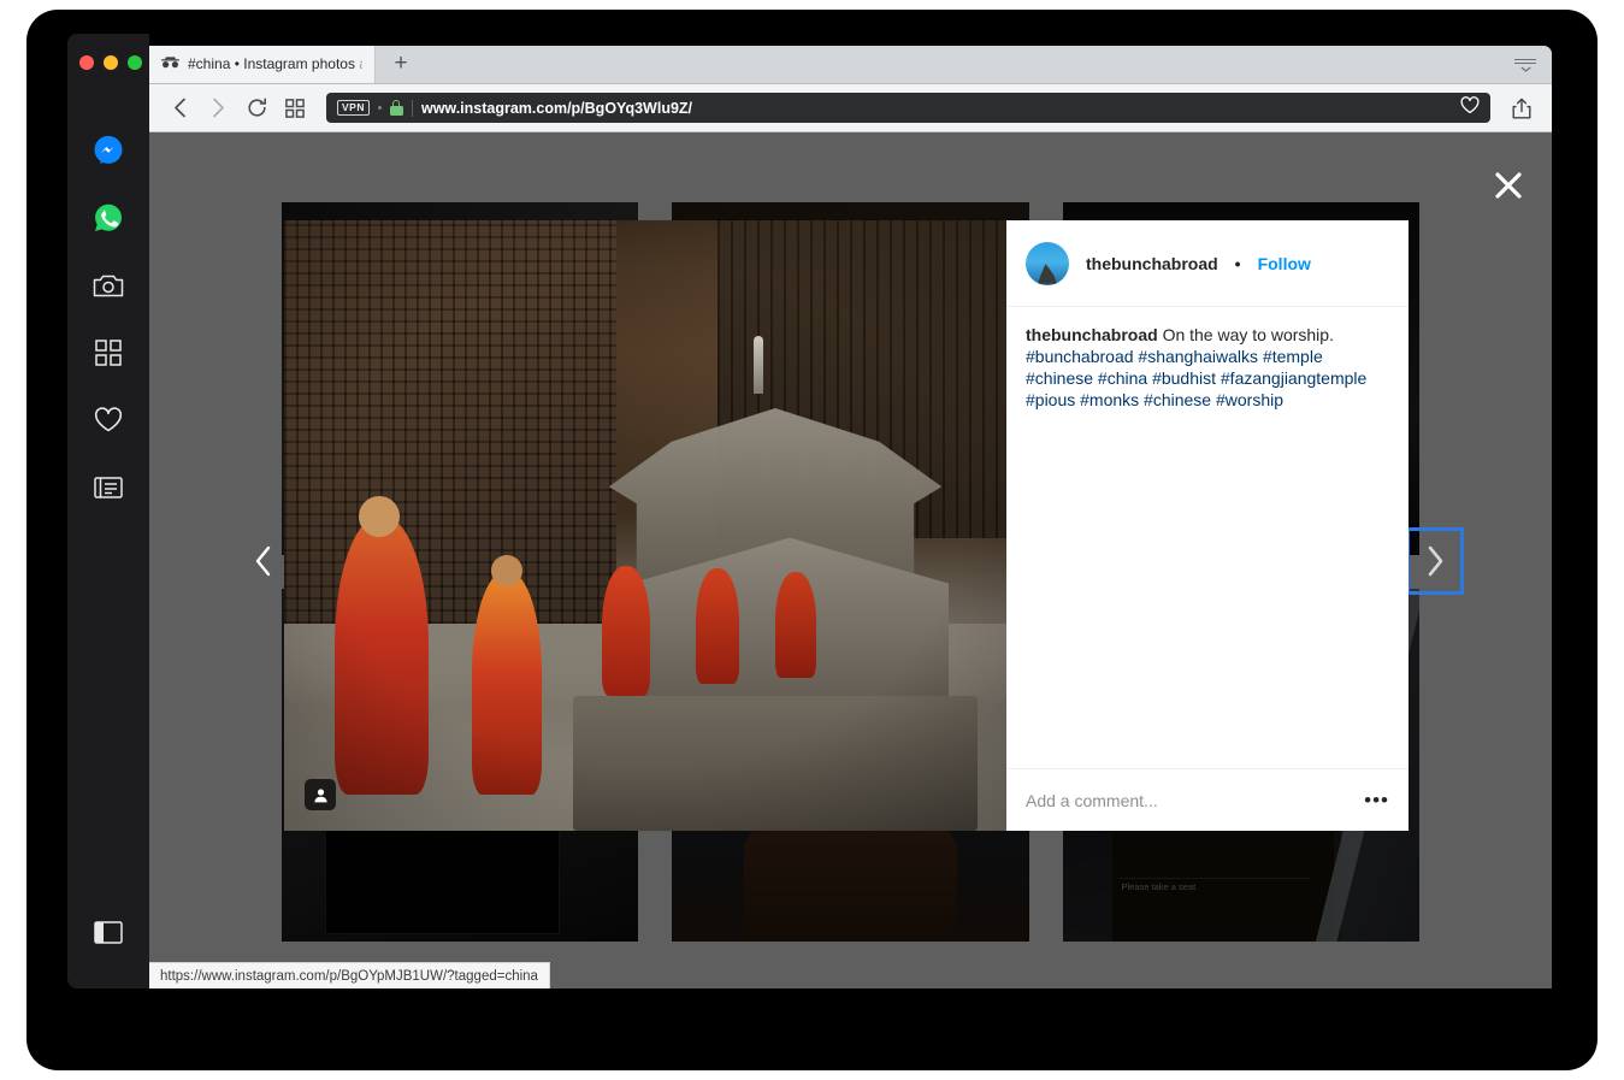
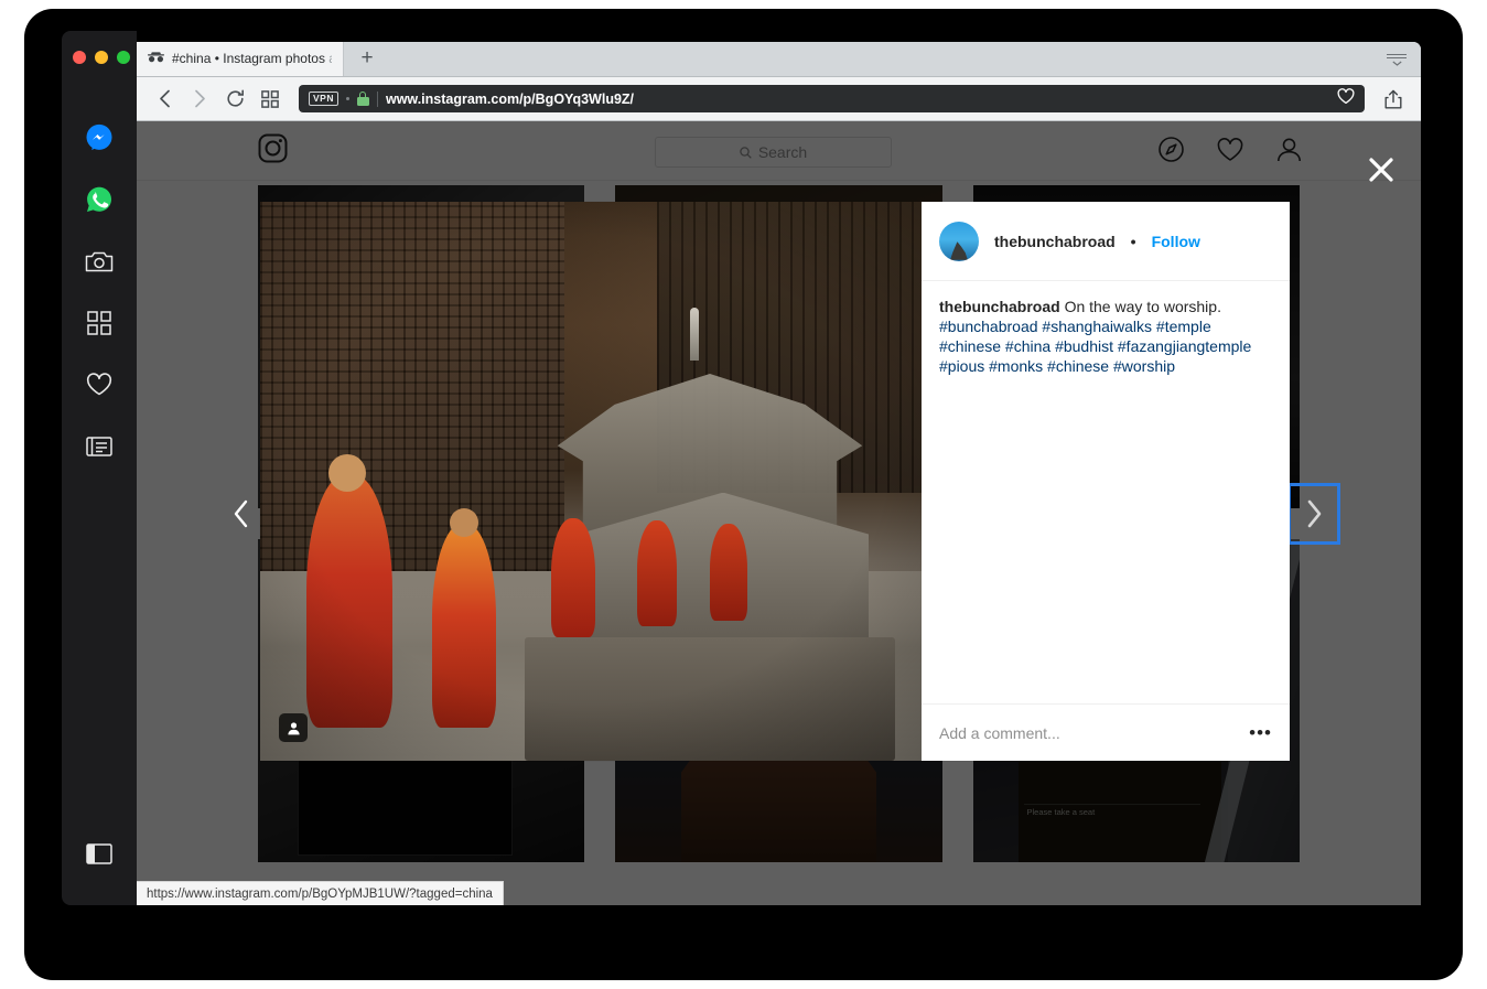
  #china • Instagram photos
  +
  VPN
  www.instagram.com/p/BgOYq3Wlu9Z/
+ Search
  Please take a seat
  thebunchabroad
  •
  Follow
  thebunchabroad On the way to worship. #bunchabroad #shanghaiwalks #temple #chinese #china #budhist #fazangjiangtemple #pious #monks #chinese #worship
  Add a comment...
  •••
  https://www.instagram.com/p/BgOYpMJB1UW/?tagged=china
